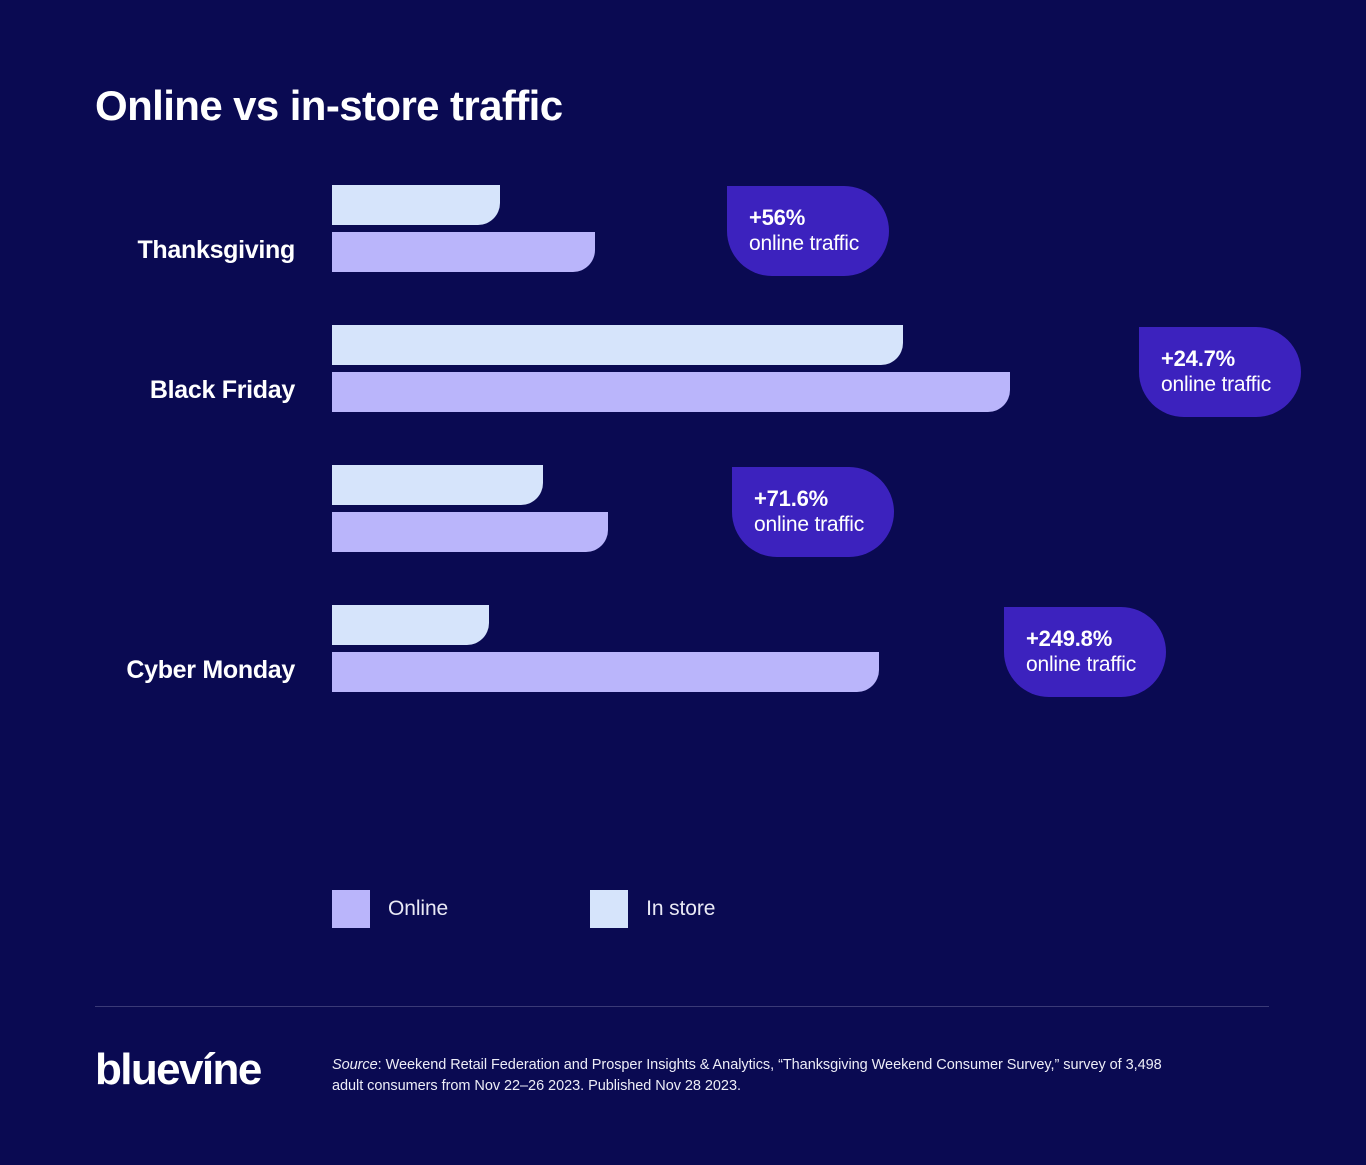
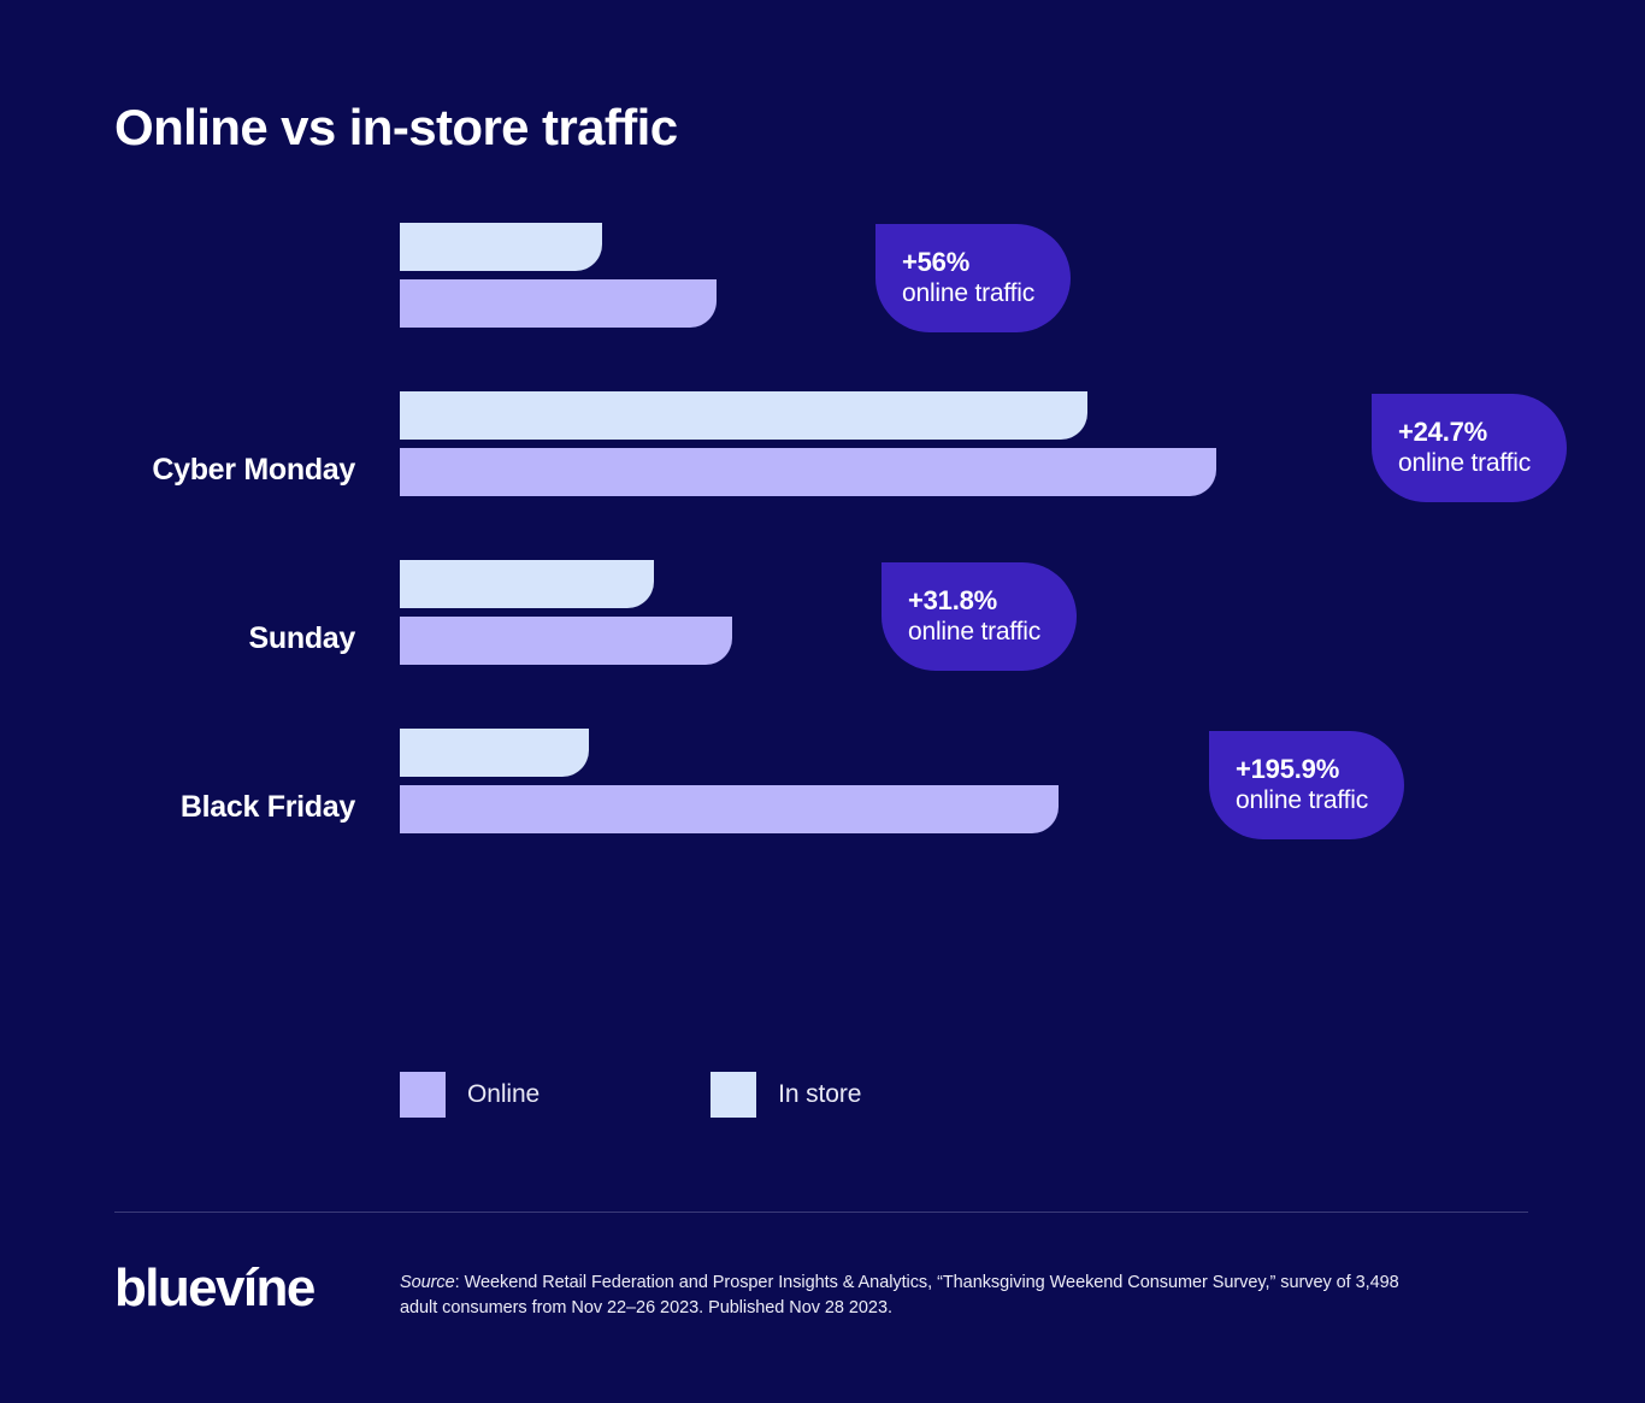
  Online vs in-store traffic
- Thanksgiving
  +56%
  online traffic
- Black Friday
+ Cyber Monday
  +24.7%
  online traffic
+ Sunday
- +71.6%
+ +31.8%
  online traffic
- Cyber Monday
+ Black Friday
- +249.8%
+ +195.9%
  online traffic
  Online
  In store
  bluevíne
  Source: Weekend Retail Federation and Prosper Insights & Analytics, “Thanksgiving Weekend Consumer Survey,” survey of 3,498 adult consumers from Nov 22–26 2023. Published Nov 28 2023.
